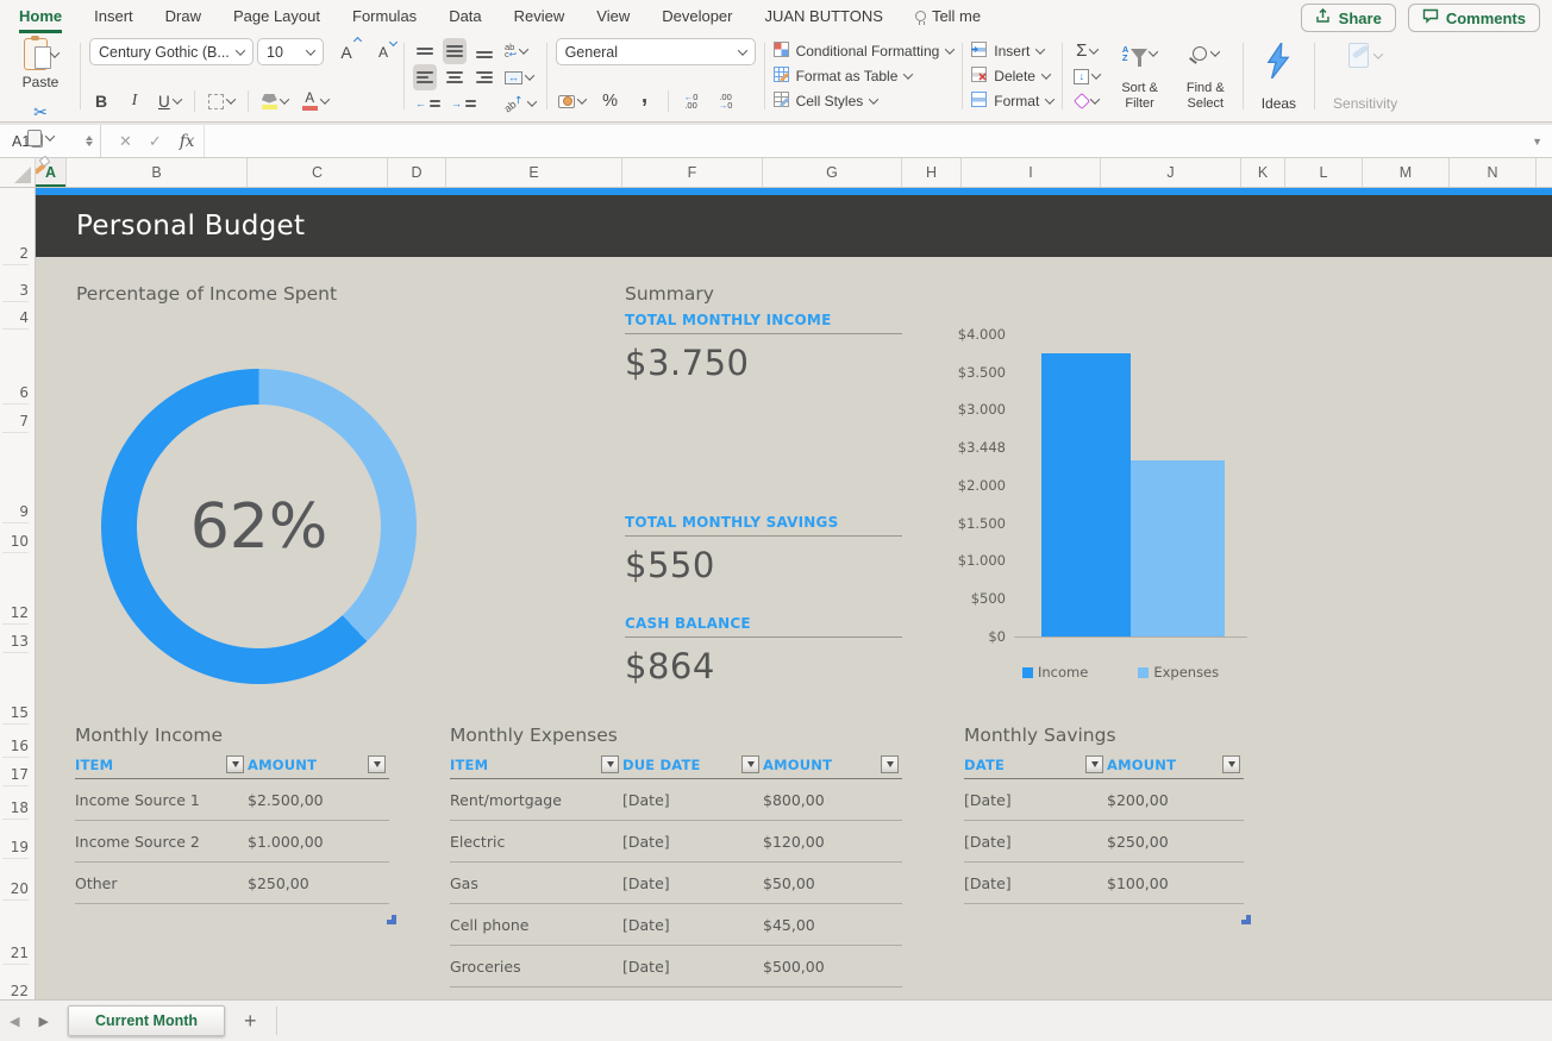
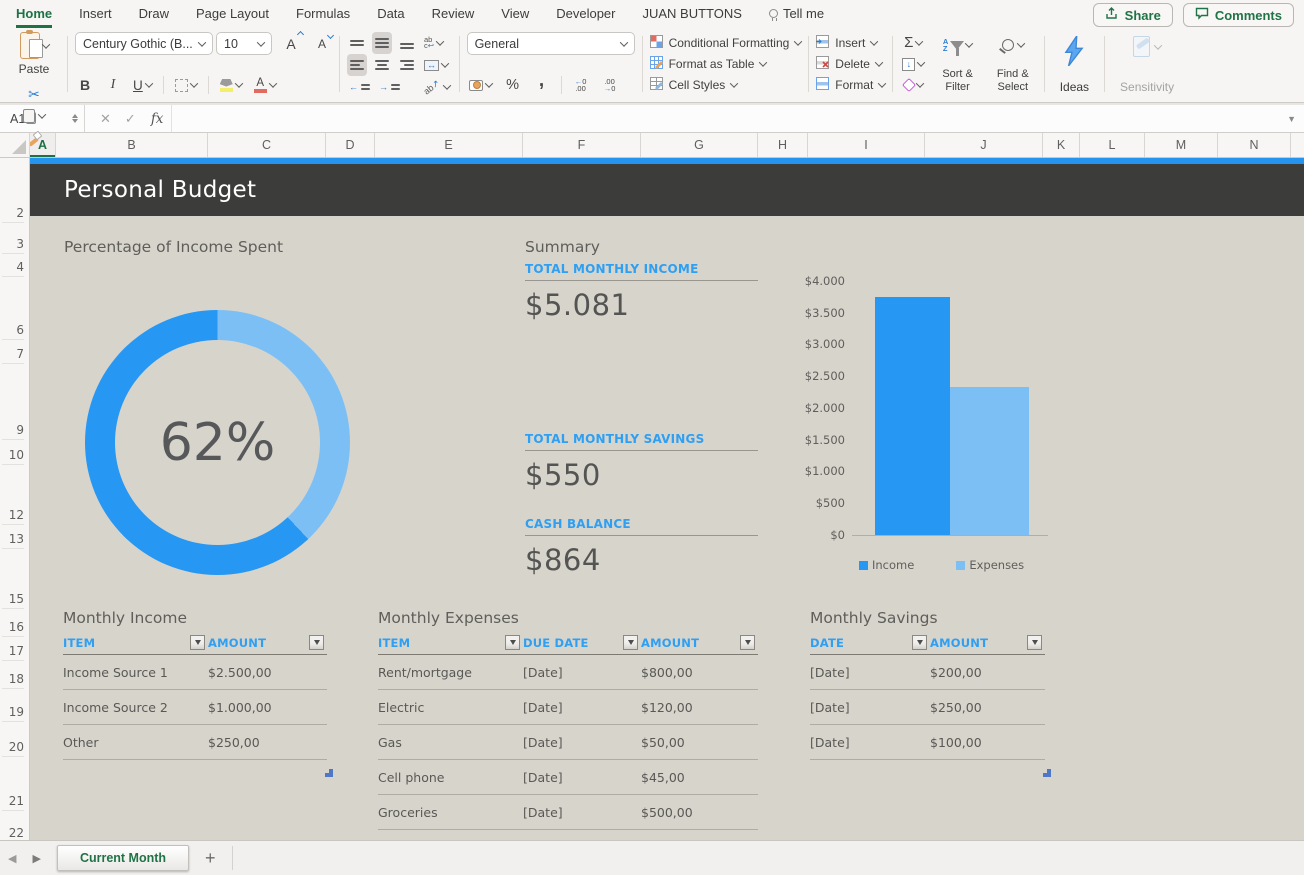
  Home
  Insert
  Draw
  Page Layout
  Formulas
  Data
  Review
  View
  Developer
  JUAN BUTTONS
  Tell me
  Share
  Comments
  Paste
  ✂
  Century Gothic (B...
  10
  A
  A
  B
  I
  U
  A
  ab
  c↩
  ↔
  ←
  →
  General
  %
  ,
  ←0
  .00
  .00
  →0
  Conditional Formatting
  Format as Table
  Cell Styles
  Insert
  Delete
  Format
  Σ
  ↓
  A
  Z
  Sort &
  Filter
  Find &
  Select
  Ideas
  Sensitivity
  A1
  ✕
  ✓
  fx
  ▼
  A
  B
  C
  D
  E
  F
  G
  H
  I
  J
  K
  L
  M
  N
  2
  3
  4
  6
  7
  9
  10
  12
  13
  15
  16
  17
  18
  19
  20
  21
  22
  Personal Budget
  Percentage of Income Spent
  62%
  Summary
  TOTAL MONTHLY INCOME
- $3.750
+ $5.081
  TOTAL MONTHLY SAVINGS
  $550
  CASH BALANCE
  $864
  $4.000
  $3.500
  $3.000
- $3.448
+ $2.500
  $2.000
  $1.500
  $1.000
  $500
  $0
  Income
  Expenses
  Monthly Income
  ITEM
  AMOUNT
  Income Source 1
  $2.500,00
  Income Source 2
  $1.000,00
  Other
  $250,00
  Monthly Expenses
  ITEM
  DUE DATE
  AMOUNT
  Rent/mortgage
  [Date]
  $800,00
  Electric
  [Date]
  $120,00
  Gas
  [Date]
  $50,00
  Cell phone
  [Date]
  $45,00
  Groceries
  [Date]
  $500,00
  Monthly Savings
  DATE
  AMOUNT
  [Date]
  $200,00
  [Date]
  $250,00
  [Date]
  $100,00
  ◀
  ▶
  Current Month
  +
